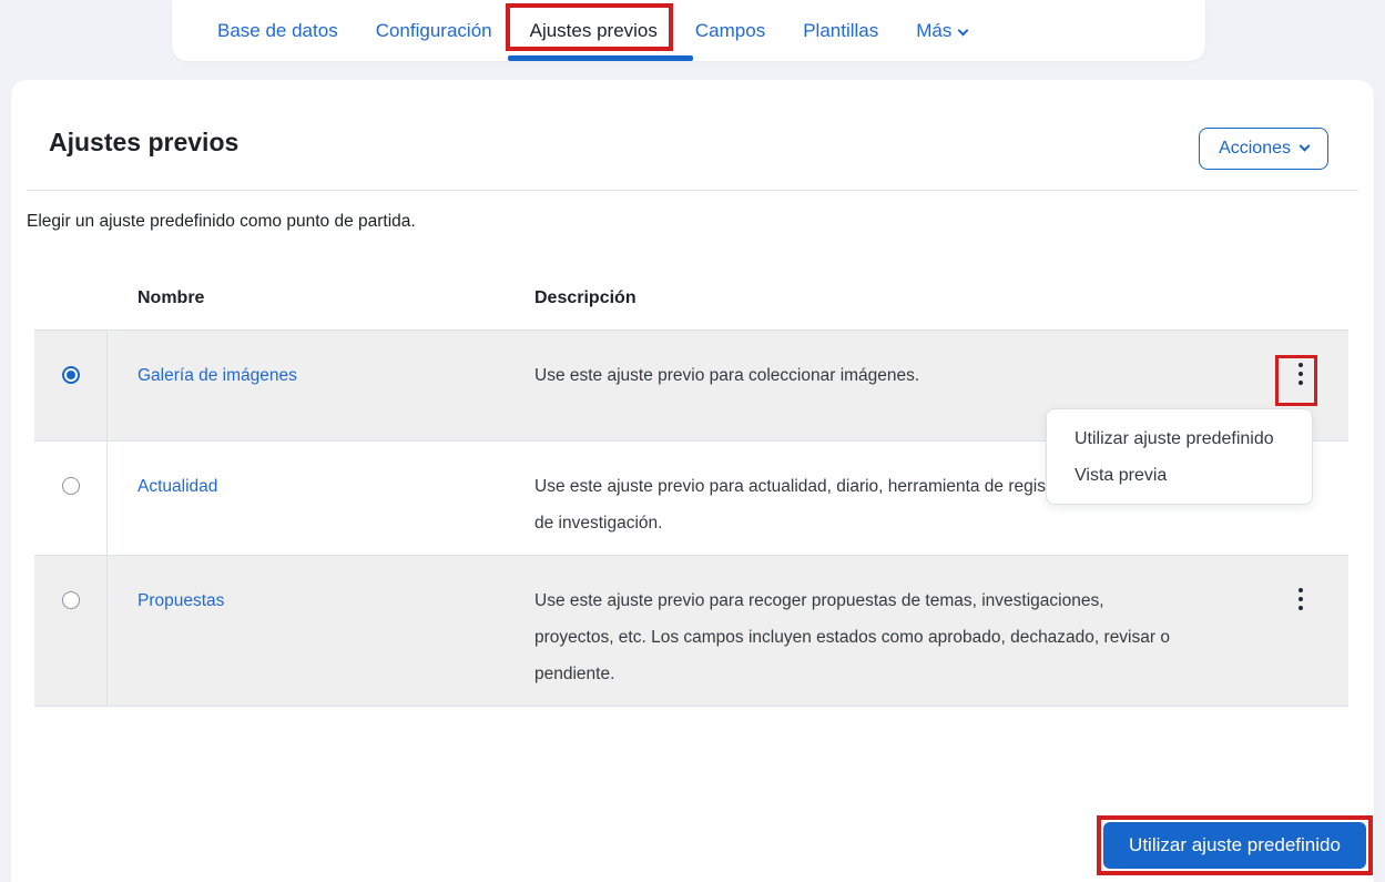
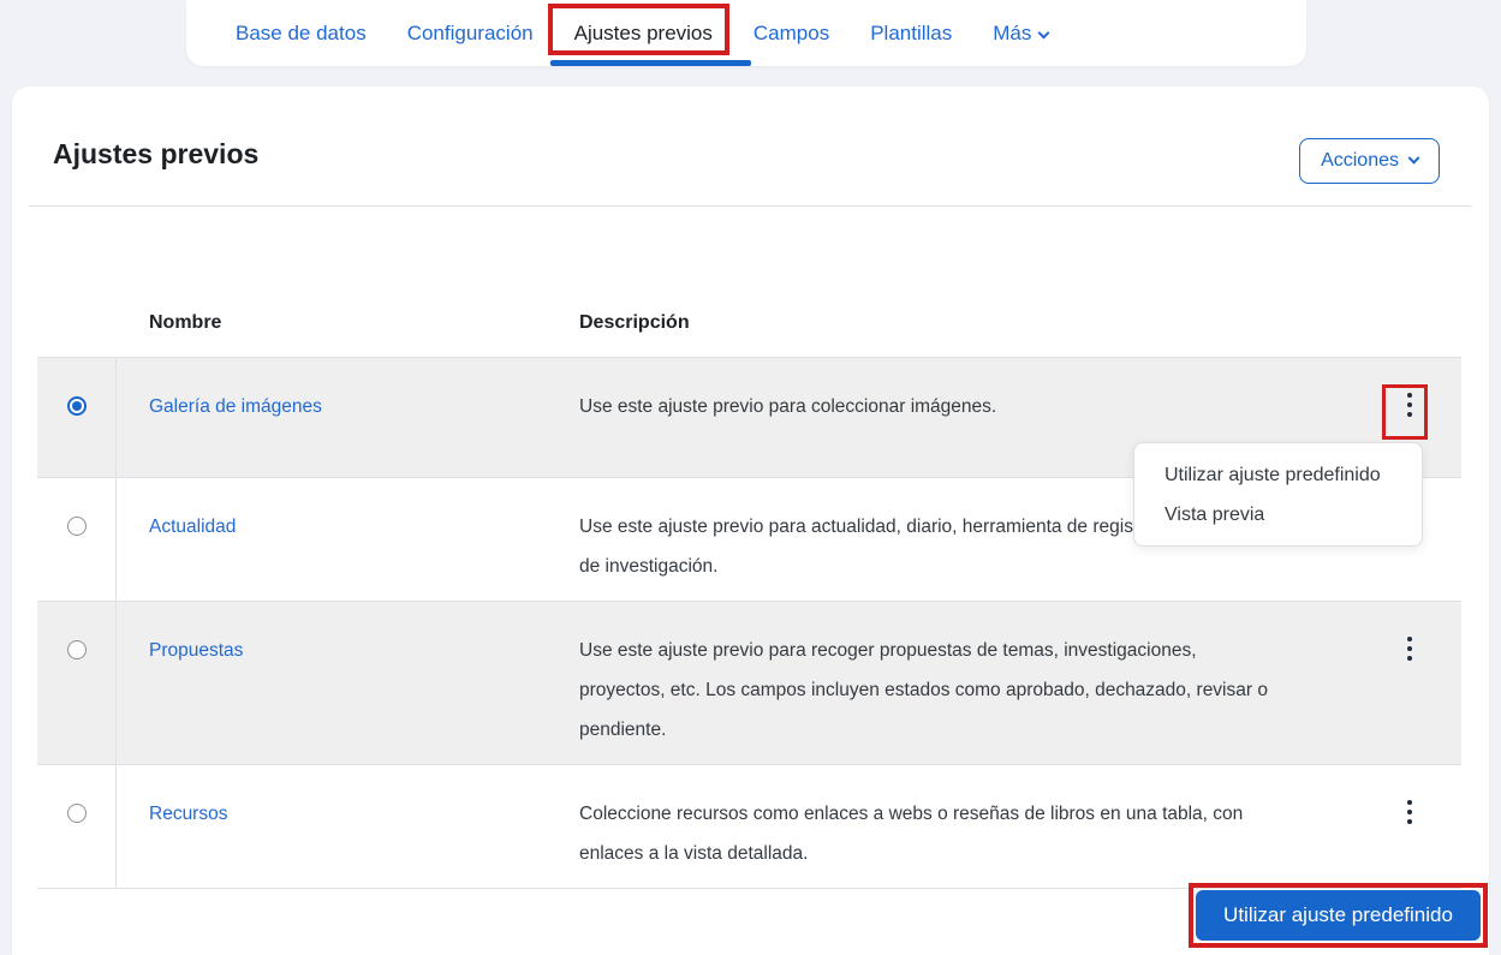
  Base de datos
  Configuración
  Ajustes previos
  Campos
  Plantillas
  Más
  Ajustes previos
  Acciones
- Elegir un ajuste predefinido como punto de partida.
  Nombre
  Descripción
  Galería de imágenes
  Use este ajuste previo para coleccionar imágenes.
  Actualidad
  Use este ajuste previo para actualidad, diario, herramienta de regis
  de investigación.
  Propuestas
  Use este ajuste previo para recoger propuestas de temas, investigaciones,
  proyectos, etc. Los campos incluyen estados como aprobado, dechazado, revisar o
  pendiente.
+ Recursos
+ Coleccione recursos como enlaces a webs o reseñas de libros en una tabla, con
+ enlaces a la vista detallada.
  Utilizar ajuste predefinido
  Vista previa
  Utilizar ajuste predefinido
